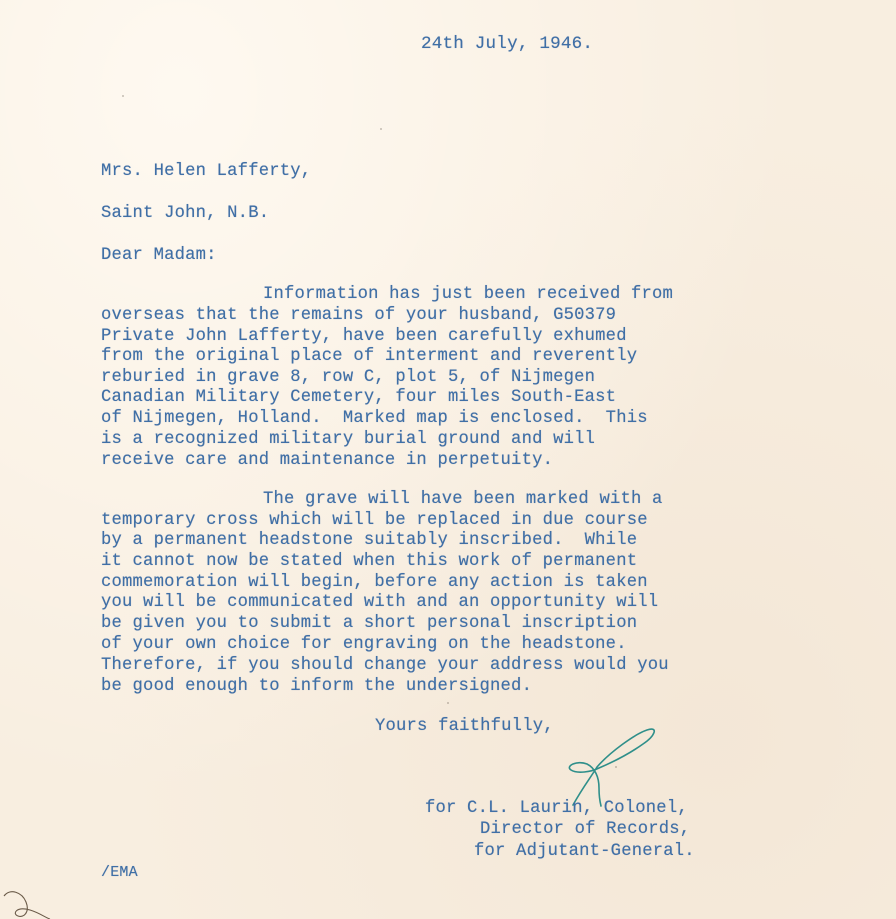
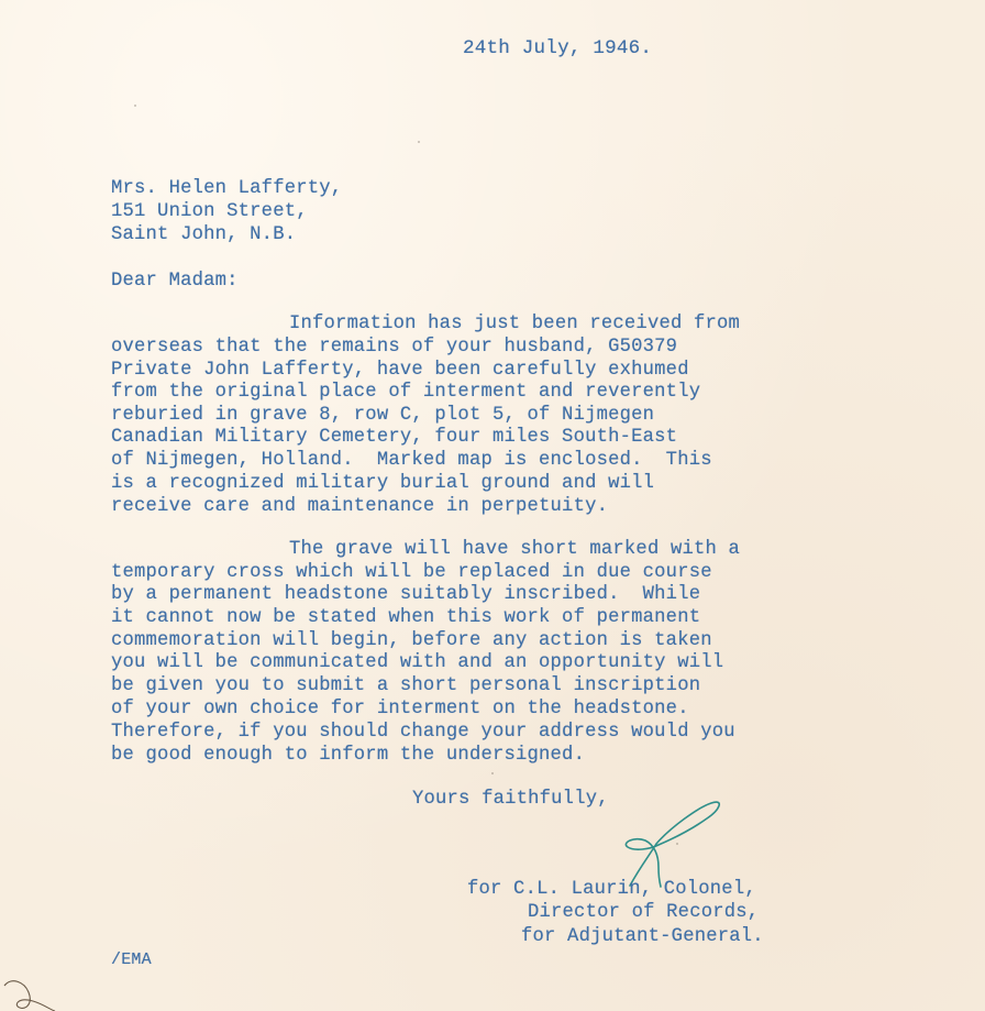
  24th July, 1946.
  Mrs. Helen Lafferty,
+ 151 Union Street,
  Saint John, N.B.
  Dear Madam:
  Information has just been received from
  overseas that the remains of your husband, G50379
  Private John Lafferty, have been carefully exhumed
  from the original place of interment and reverently
  reburied in grave 8, row C, plot 5, of Nijmegen
  Canadian Military Cemetery, four miles South-East
  of Nijmegen, Holland. Marked map is enclosed. This
  is a recognized military burial ground and will
  receive care and maintenance in perpetuity.
- The grave will have been marked with a
+ The grave will have short marked with a
  temporary cross which will be replaced in due course
  by a permanent headstone suitably inscribed. While
  it cannot now be stated when this work of permanent
  commemoration will begin, before any action is taken
  you will be communicated with and an opportunity will
  be given you to submit a short personal inscription
- of your own choice for engraving on the headstone.
+ of your own choice for interment on the headstone.
  Therefore, if you should change your address would you
  be good enough to inform the undersigned.
  Yours faithfully,
  for C.L. Laurin, Colonel,
  Director of Records,
  for Adjutant-General.
  /EMA
